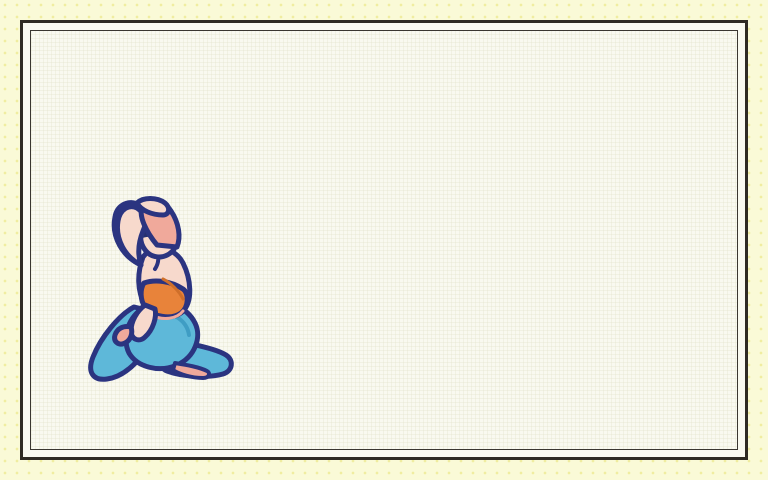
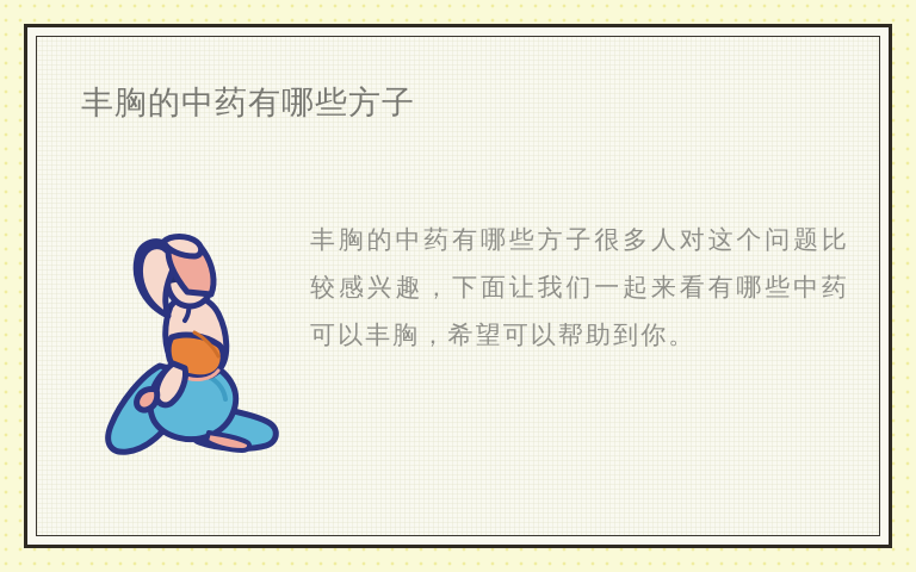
+ 丰胸的中药有哪些方子
+ 丰胸的中药有哪些方子很多人对这个问题比较感兴趣，下面让我们一起来看有哪些中药可以丰胸，希望可以帮助到你。
